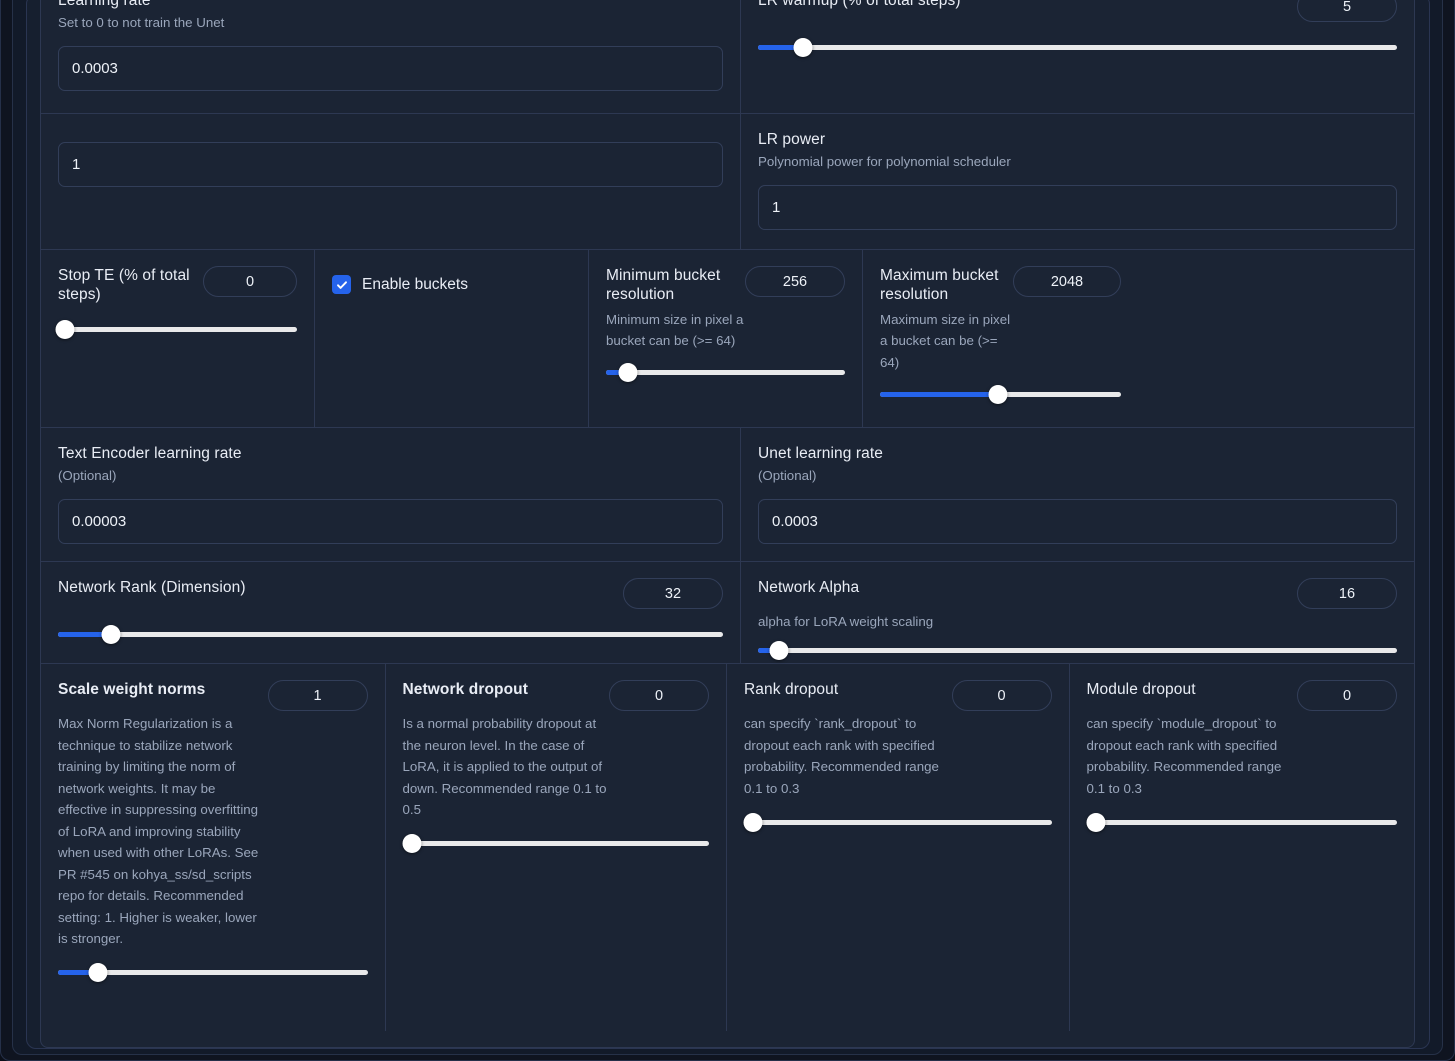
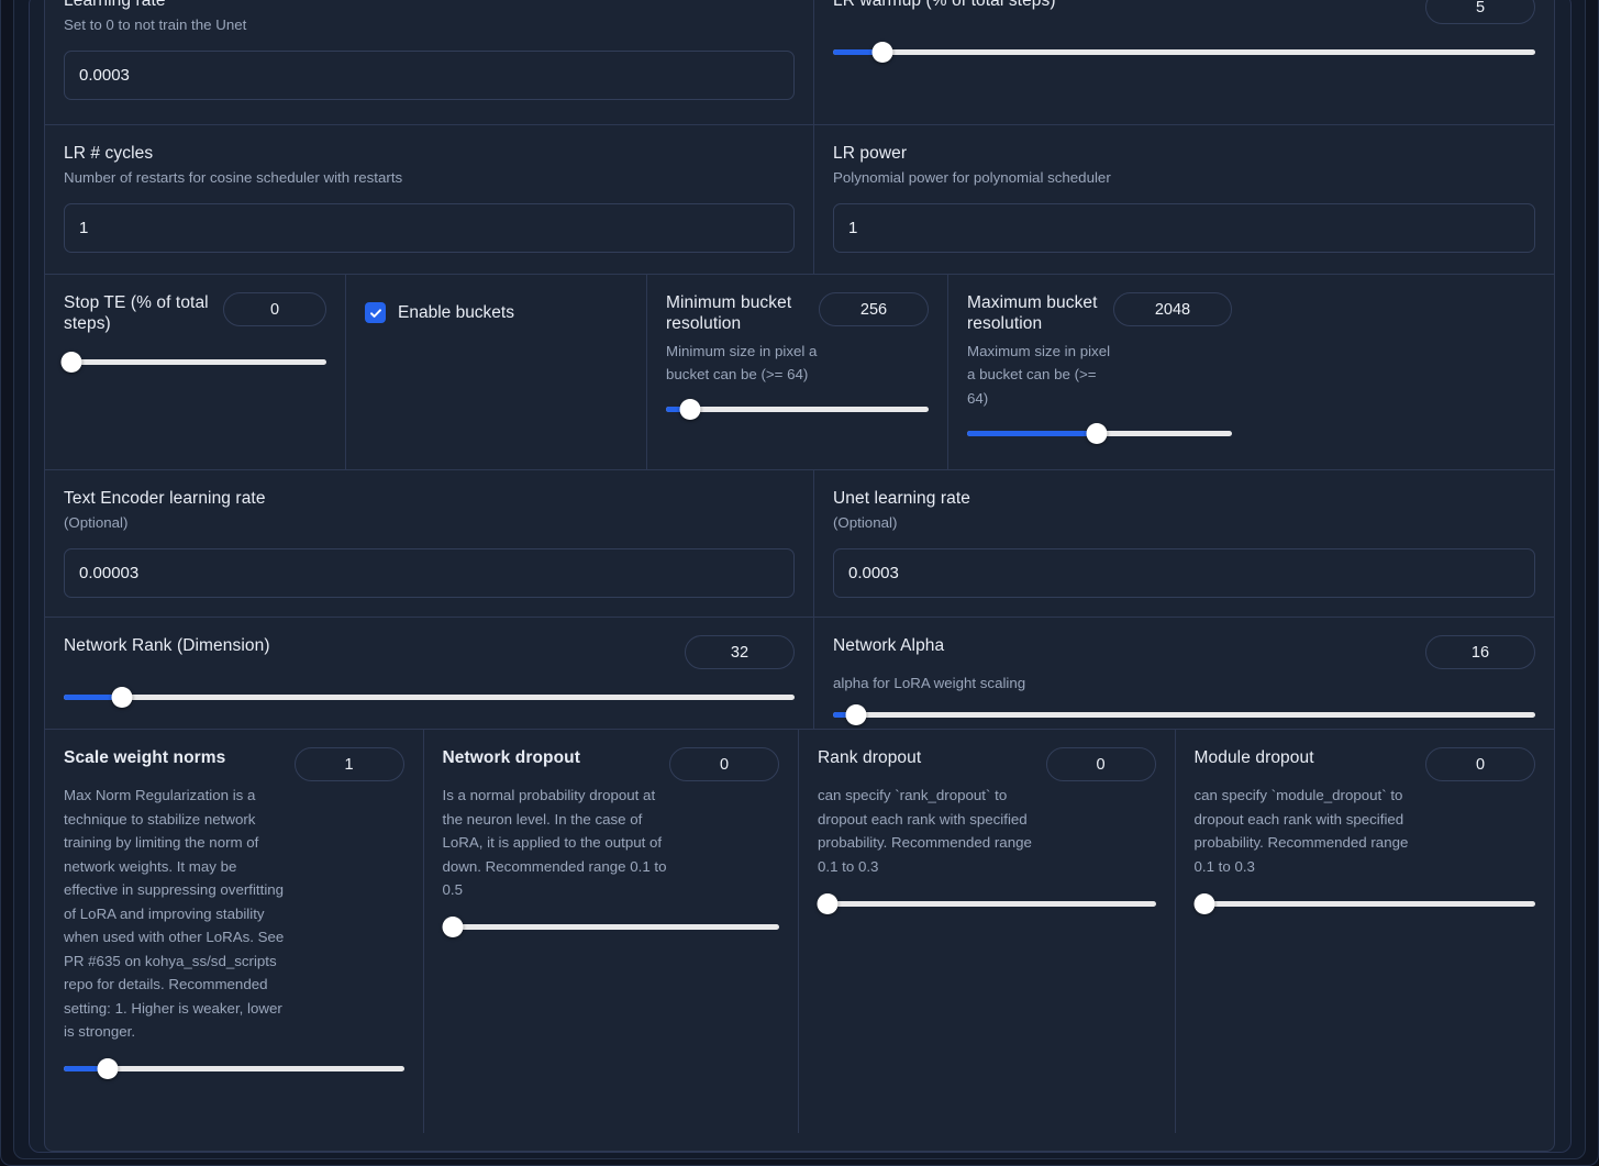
  Learning rate
  Set to 0 to not train the Unet
  0.0003
  LR warmup (% of total steps)
  5
+ LR # cycles
+ Number of restarts for cosine scheduler with restarts
  1
  LR power
  Polynomial power for polynomial scheduler
  1
  Stop TE (% of total steps)
  0
  Enable buckets
  Minimum bucket resolution
  256
  Minimum size in pixel a bucket can be (>= 64)
  Maximum bucket resolution
  2048
  Maximum size in pixel a bucket can be (>= 64)
  Text Encoder learning rate
  (Optional)
  0.00003
  Unet learning rate
  (Optional)
  0.0003
  Network Rank (Dimension)
  32
  Network Alpha
  16
  alpha for LoRA weight scaling
  Scale weight norms
  1
- Max Norm Regularization is a technique to stabilize network training by limiting the norm of network weights. It may be effective in suppressing overfitting of LoRA and improving stability when used with other LoRAs. See PR #545 on kohya_ss/sd_scripts repo for details. Recommended setting: 1. Higher is weaker, lower is stronger.
+ Max Norm Regularization is a technique to stabilize network training by limiting the norm of network weights. It may be effective in suppressing overfitting of LoRA and improving stability when used with other LoRAs. See PR #635 on kohya_ss/sd_scripts repo for details. Recommended setting: 1. Higher is weaker, lower is stronger.
  Network dropout
  0
  Is a normal probability dropout at the neuron level. In the case of LoRA, it is applied to the output of down. Recommended range 0.1 to 0.5
  Rank dropout
  0
  can specify `rank_dropout` to dropout each rank with specified probability. Recommended range 0.1 to 0.3
  Module dropout
  0
  can specify `module_dropout` to dropout each rank with specified probability. Recommended range 0.1 to 0.3
